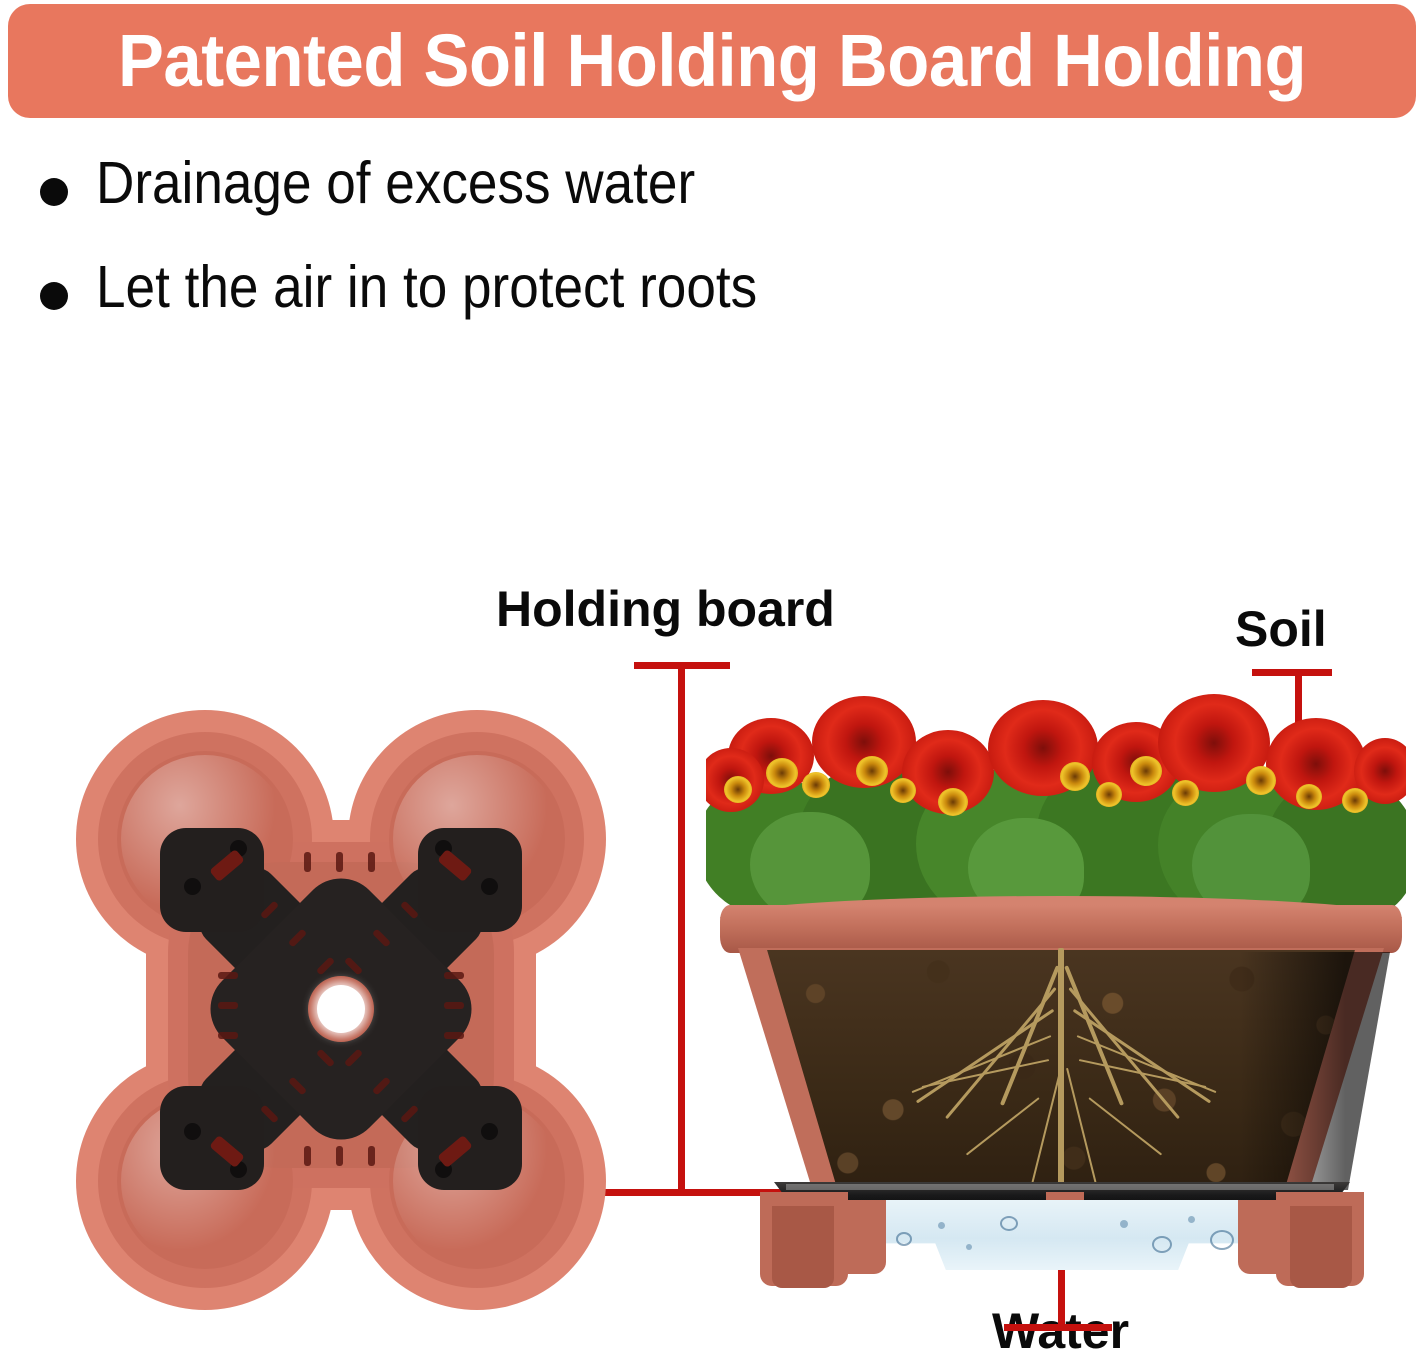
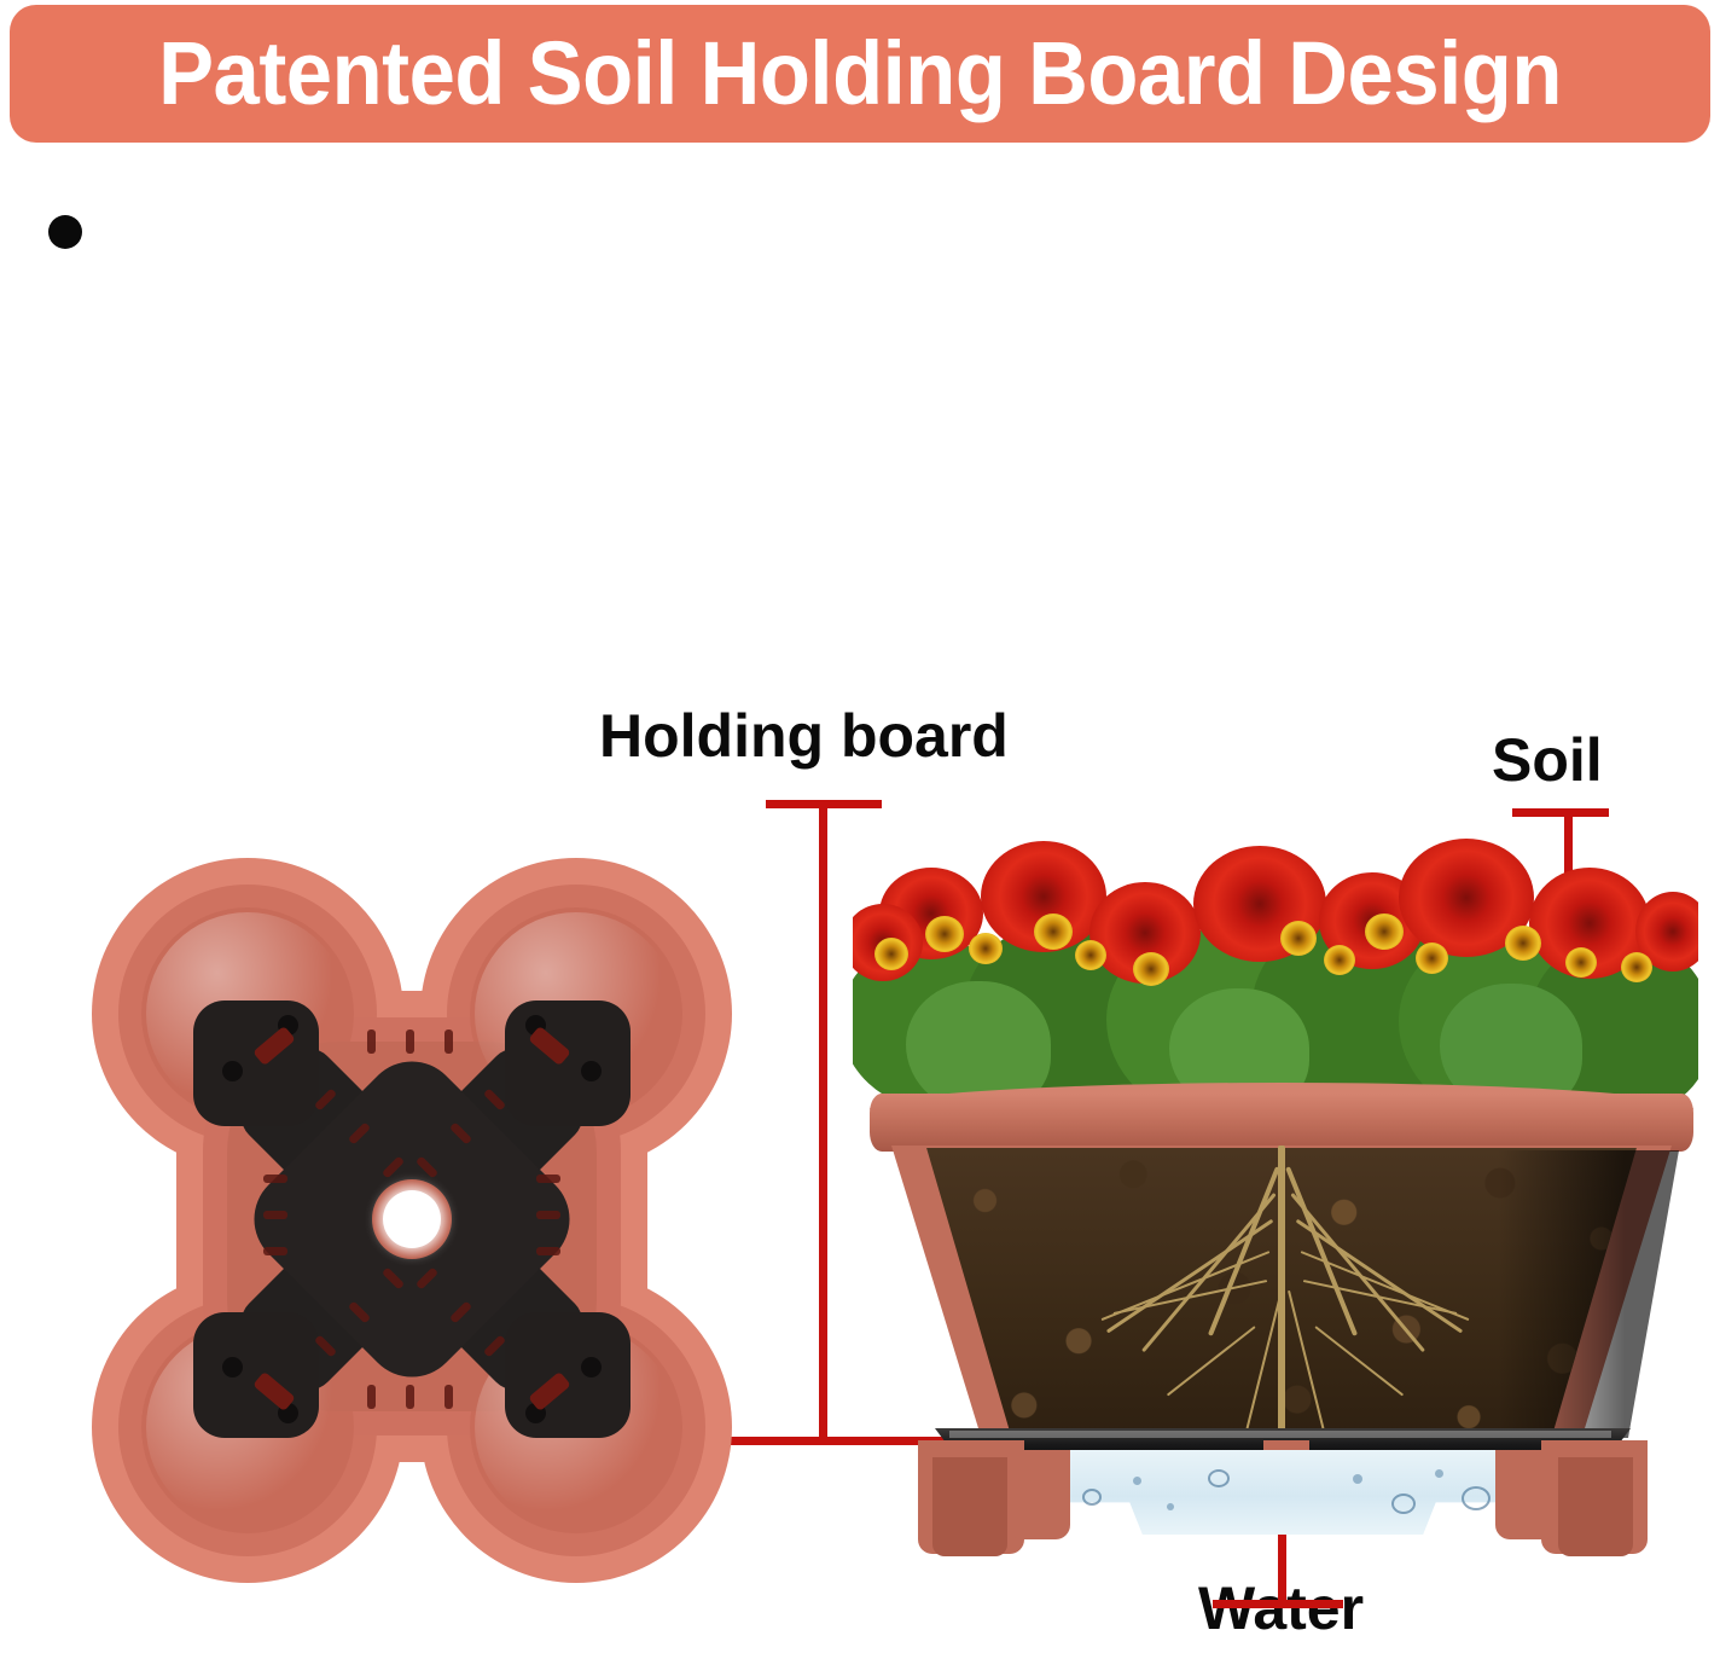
- Patented Soil Holding Board Holding
+ Patented Soil Holding Board Design
- Drainage of excess water
- Let the air in to protect roots
  Holding board
  Soil
  Water
